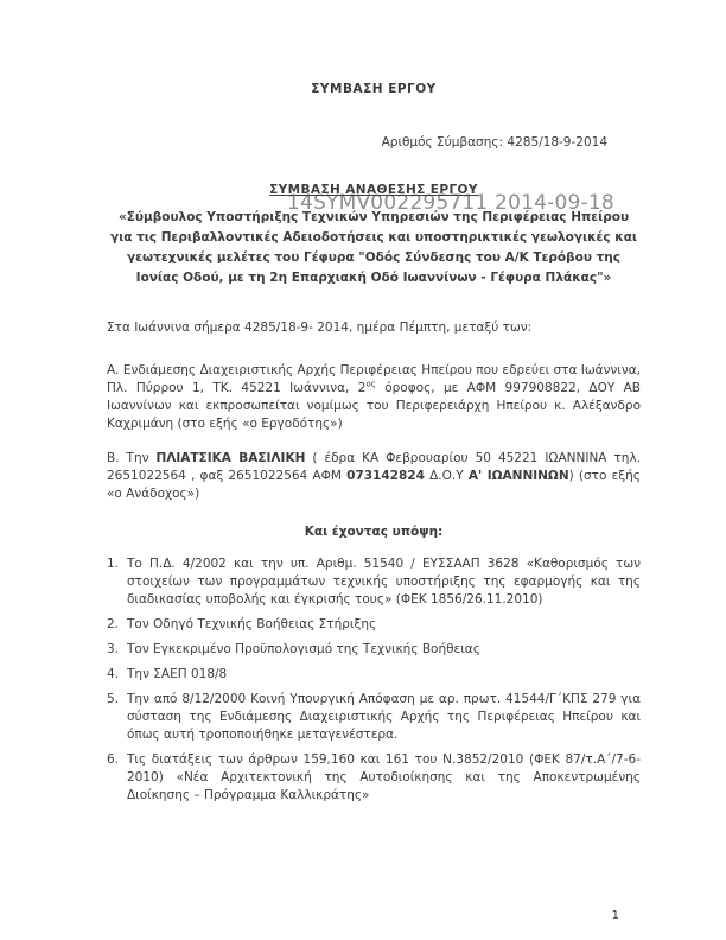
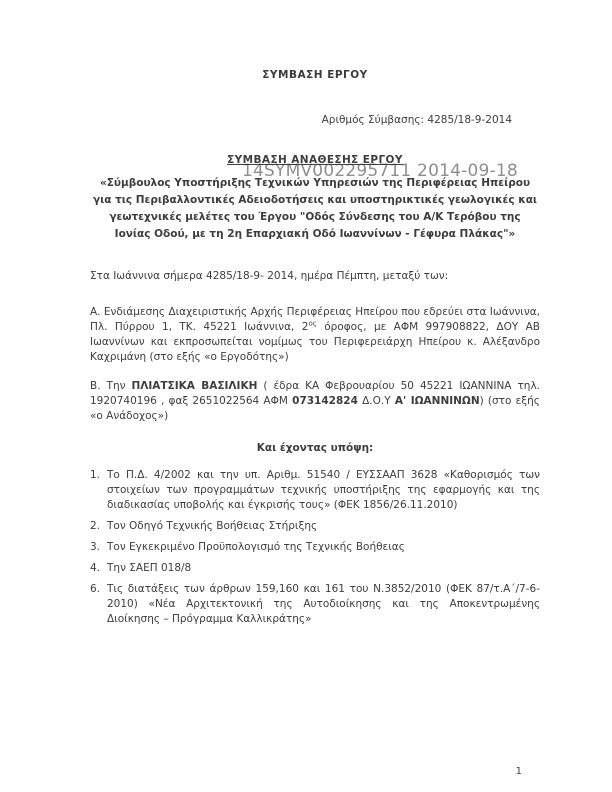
  14SYMV002295711 2014-09-18
  ΣΥΜΒΑΣΗ ΕΡΓΟΥ
  Αριθμός Σύμβασης: 4285/18-9-2014
  ΣΥΜΒΑΣΗ ΑΝΑΘΕΣΗΣ ΕΡΓΟΥ
- «Σύμβουλος Υποστήριξης Τεχνικών Υπηρεσιών της Περιφέρειας Ηπείρου για τις Περιβαλλοντικές Αδειοδοτήσεις και υποστηρικτικές γεωλογικές και γεωτεχνικές μελέτες του Γέφυρα "Οδός Σύνδεσης του Α/Κ Τερόβου της Ιονίας Οδού, με τη 2η Επαρχιακή Οδό Ιωαννίνων - Γέφυρα Πλάκας"»
+ «Σύμβουλος Υποστήριξης Τεχνικών Υπηρεσιών της Περιφέρειας Ηπείρου για τις Περιβαλλοντικές Αδειοδοτήσεις και υποστηρικτικές γεωλογικές και γεωτεχνικές μελέτες του Έργου "Οδός Σύνδεσης του Α/Κ Τερόβου της Ιονίας Οδού, με τη 2η Επαρχιακή Οδό Ιωαννίνων - Γέφυρα Πλάκας"»
  Στα Ιωάννινα σήμερα 4285/18-9- 2014, ημέρα Πέμπτη, μεταξύ των:
  Α. Ενδιάμεσης Διαχειριστικής Αρχής Περιφέρειας Ηπείρου που εδρεύει στα Ιωάννινα, Πλ. Πύρρου 1, ΤΚ. 45221 Ιωάννινα, 2ος όροφος, με ΑΦΜ 997908822, ΔΟΥ ΑΒ Ιωαννίνων και εκπροσωπείται νομίμως του Περιφερειάρχη Ηπείρου κ. Αλέξανδρο Καχριμάνη (στο εξής «ο Εργοδότης»)
- Β. Την ΠΛΙΑΤΣΙΚΑ ΒΑΣΙΛΙΚΗ ( έδρα ΚΑ Φεβρουαρίου 50 45221 ΙΩΑΝΝΙΝΑ τηλ. 2651022564 , φαξ 2651022564 ΑΦΜ 073142824 Δ.Ο.Υ Α' ΙΩΑΝΝΙΝΩΝ) (στο εξής «ο Ανάδοχος»)
+ Β. Την ΠΛΙΑΤΣΙΚΑ ΒΑΣΙΛΙΚΗ ( έδρα ΚΑ Φεβρουαρίου 50 45221 ΙΩΑΝΝΙΝΑ τηλ. 1920740196 , φαξ 2651022564 ΑΦΜ 073142824 Δ.Ο.Υ Α' ΙΩΑΝΝΙΝΩΝ) (στο εξής «ο Ανάδοχος»)
  Και έχοντας υπόψη:
  1.
  Το Π.Δ. 4/2002 και την υπ. Αριθμ. 51540 / ΕΥΣΣΑΑΠ 3628 «Καθορισμός των στοιχείων των προγραμμάτων τεχνικής υποστήριξης της εφαρμογής και της διαδικασίας υποβολής και έγκρισής τους» (ΦΕΚ 1856/26.11.2010)
  2.
  Τον Οδηγό Τεχνικής Βοήθειας Στήριξης
  3.
  Τον Εγκεκριμένο Προϋπολογισμό της Τεχνικής Βοήθειας
  4.
  Την ΣΑΕΠ 018/8
- 5.
- Την από 8/12/2000 Κοινή Υπουργική Απόφαση με αρ. πρωτ. 41544/Γ΄ΚΠΣ 279 για σύσταση της Ενδιάμεσης Διαχειριστικής Αρχής της Περιφέρειας Ηπείρου και όπως αυτή τροποποιήθηκε μεταγενέστερα.
  6.
  Τις διατάξεις των άρθρων 159,160 και 161 του Ν.3852/2010 (ΦΕΚ 87/τ.Α΄/7-6-2010) «Νέα Αρχιτεκτονική της Αυτοδιοίκησης και της Αποκεντρωμένης Διοίκησης – Πρόγραμμα Καλλικράτης»
  1
